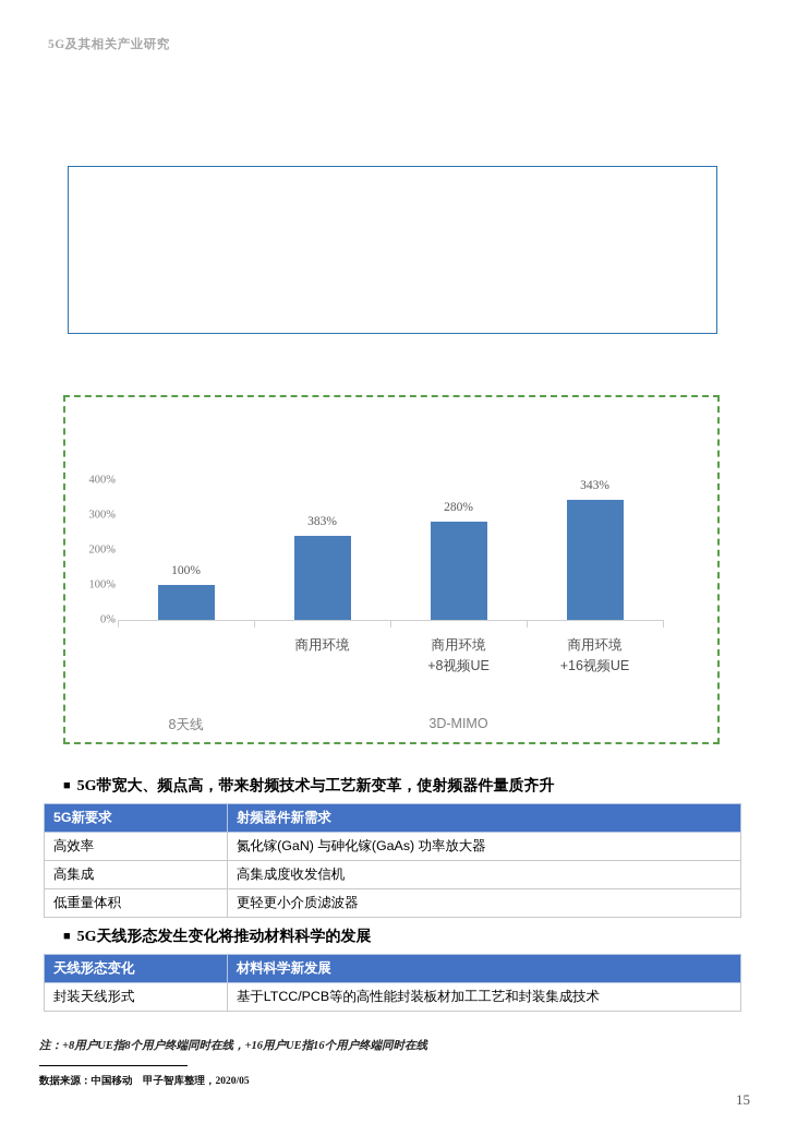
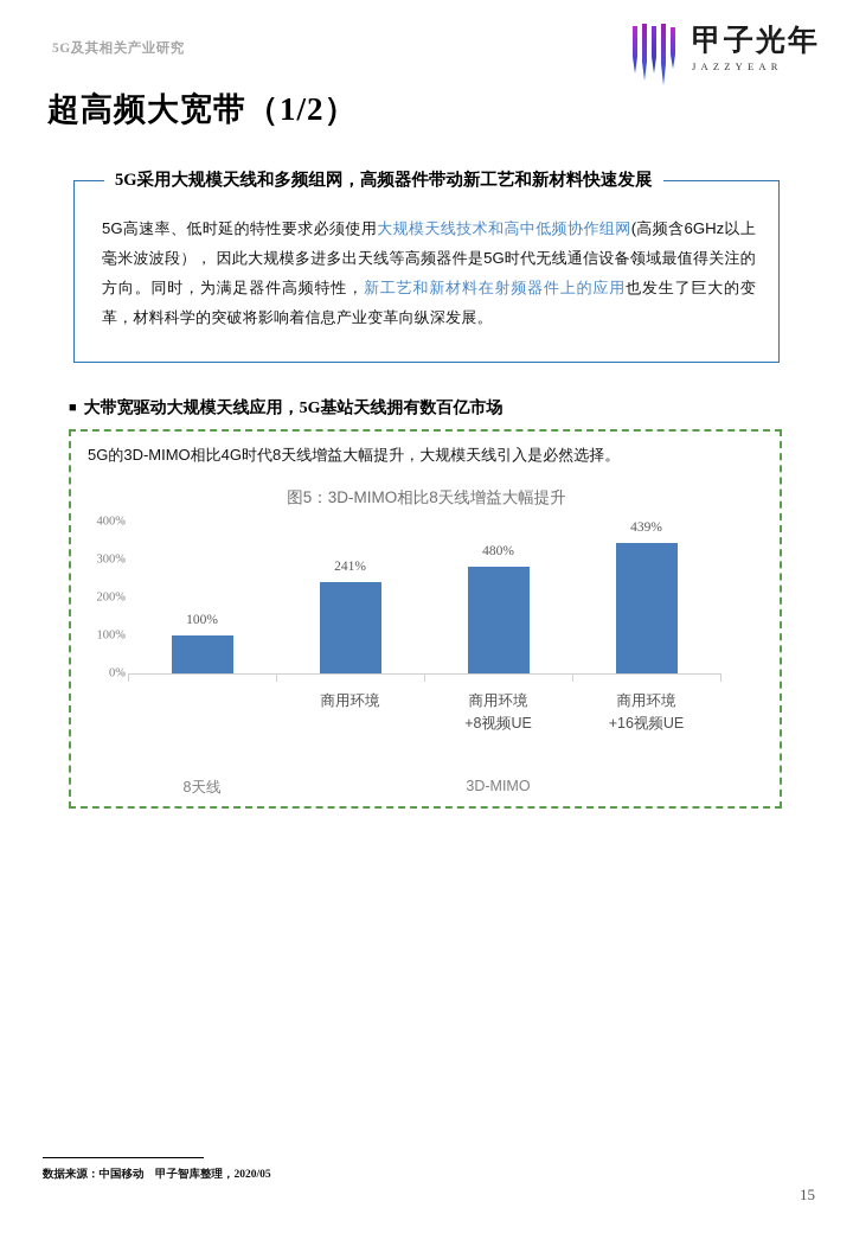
  5G及其相关产业研究
+ 甲子光年
+ JAZZYEAR
+ 超高频大宽带（1/2）
+ 5G采用大规模天线和多频组网，高频器件带动新工艺和新材料快速发展
+ 5G高速率、低时延的特性要求必须使用大规模天线技术和高中低频协作组网(高频含6GHz以上毫米波波段）， 因此大规模多进多出天线等高频器件是5G时代无线通信设备领域最值得关注的方向。同时，为满足器件高频特性，新工艺和新材料在射频器件上的应用也发生了巨大的变革，材料科学的突破将影响着信息产业变革向纵深发展。
+ ■ 大带宽驱动大规模天线应用，5G基站天线拥有数百亿市场
+ 5G的3D-MIMO相比4G时代8天线增益大幅提升，大规模天线引入是必然选择。
+ 图5：3D-MIMO相比8天线增益大幅提升
  400
  300
  200
  100
  100%
- 383%
+ 241%
  商用环境
- 280%
+ 480%
  商用环境
  +8视频UE
- 343%
+ 439%
  商用环境
  +16视频UE
  8天线
  3D-MIMO
- ■ 5G带宽大、频点高，带来射频技术与工艺新变革，使射频器件量质齐升
- 5G新要求	射频器件新需求
- 高效率	氮化镓(GaN) 与砷化镓(GaAs) 功率放大器
- 高集成	高集成度收发信机
- 低重量体积	更轻更小介质滤波器
- ■ 5G天线形态发生变化将推动材料科学的发展
- 天线形态变化	材料科学新发展
- 封装天线形式	基于LTCC/PCB等的高性能封装板材加工工艺和封装集成技术
- 注：+8用户UE指8个用户终端同时在线，+16用户UE指16个用户终端同时在线
  数据来源：中国移动 甲子智库整理，2020/05
  15
